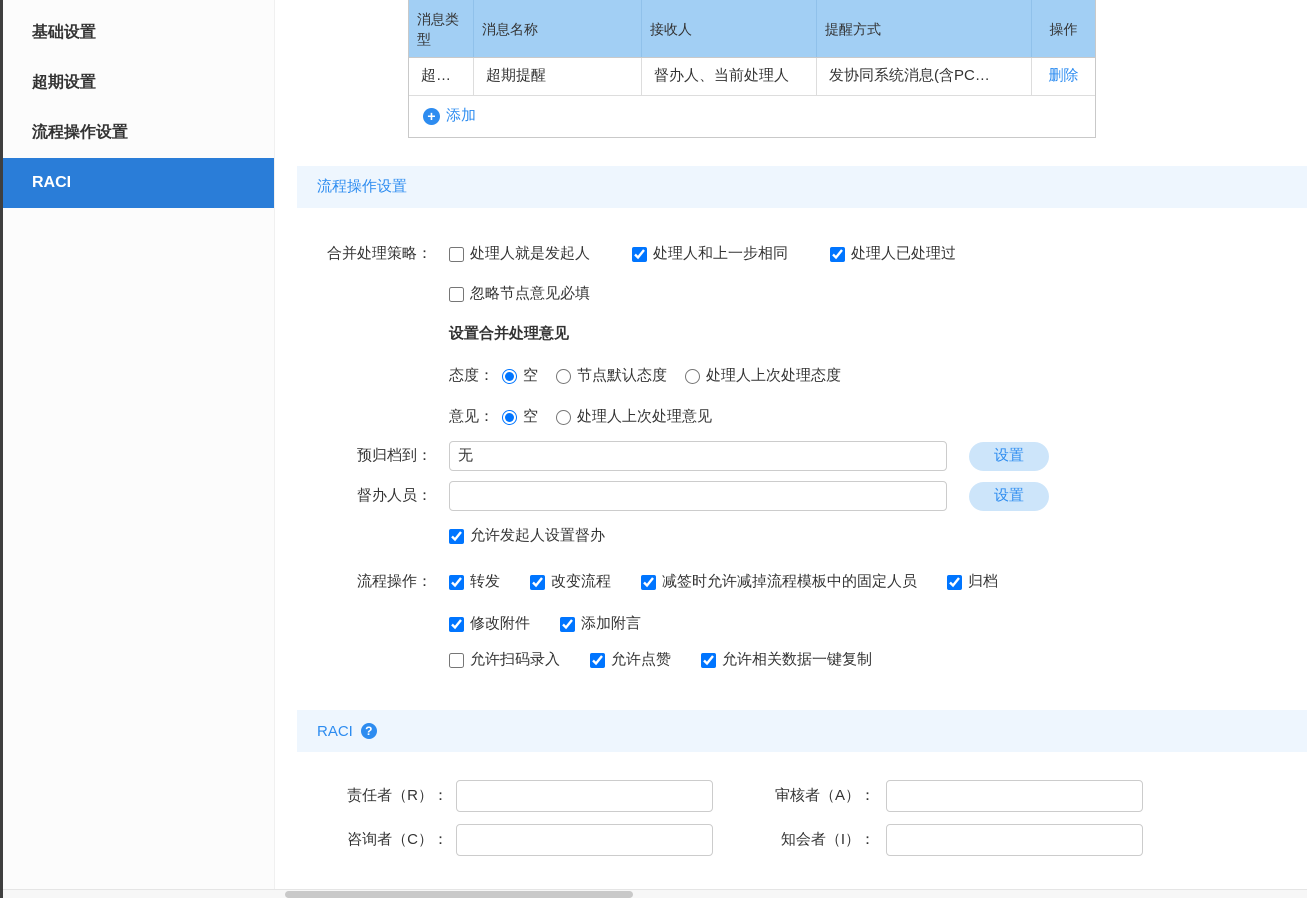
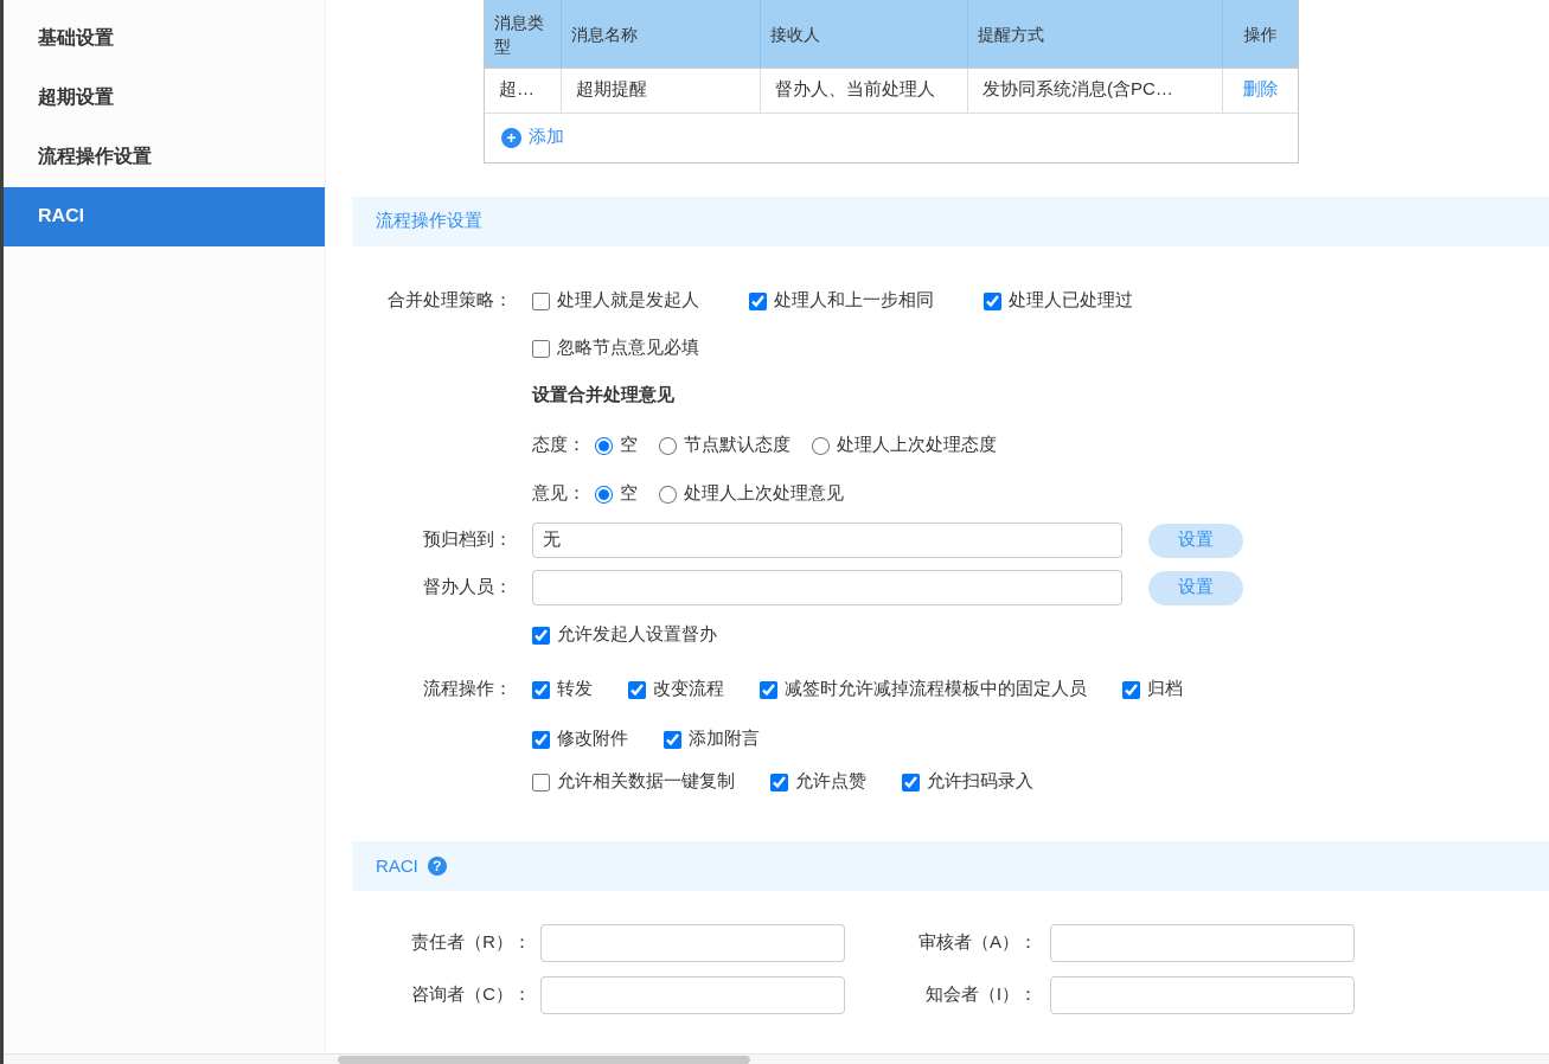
  基础设置
  超期设置
  流程操作设置
  RACI
  消息类型
  消息名称
  接收人
  提醒方式
  操作
  超…
  超期提醒
  督办人、当前处理人
  发协同系统消息(含PC…
  删除
  +
  添加
  流程操作设置
  合并处理策略：
  处理人就是发起人
  处理人和上一步相同
  处理人已处理过
  忽略节点意见必填
  设置合并处理意见
  态度：
  空
  节点默认态度
  处理人上次处理态度
  意见：
  空
  处理人上次处理意见
  预归档到：
  无
  设置
  督办人员：
  设置
  允许发起人设置督办
  流程操作：
  转发
  改变流程
  减签时允许减掉流程模板中的固定人员
  归档
  修改附件
  添加附言
- 允许扫码录入
+ 允许相关数据一键复制
  允许点赞
- 允许相关数据一键复制
+ 允许扫码录入
  RACI
  ?
  责任者（R）：
  审核者（A）：
  咨询者（C）：
  知会者（I）：
